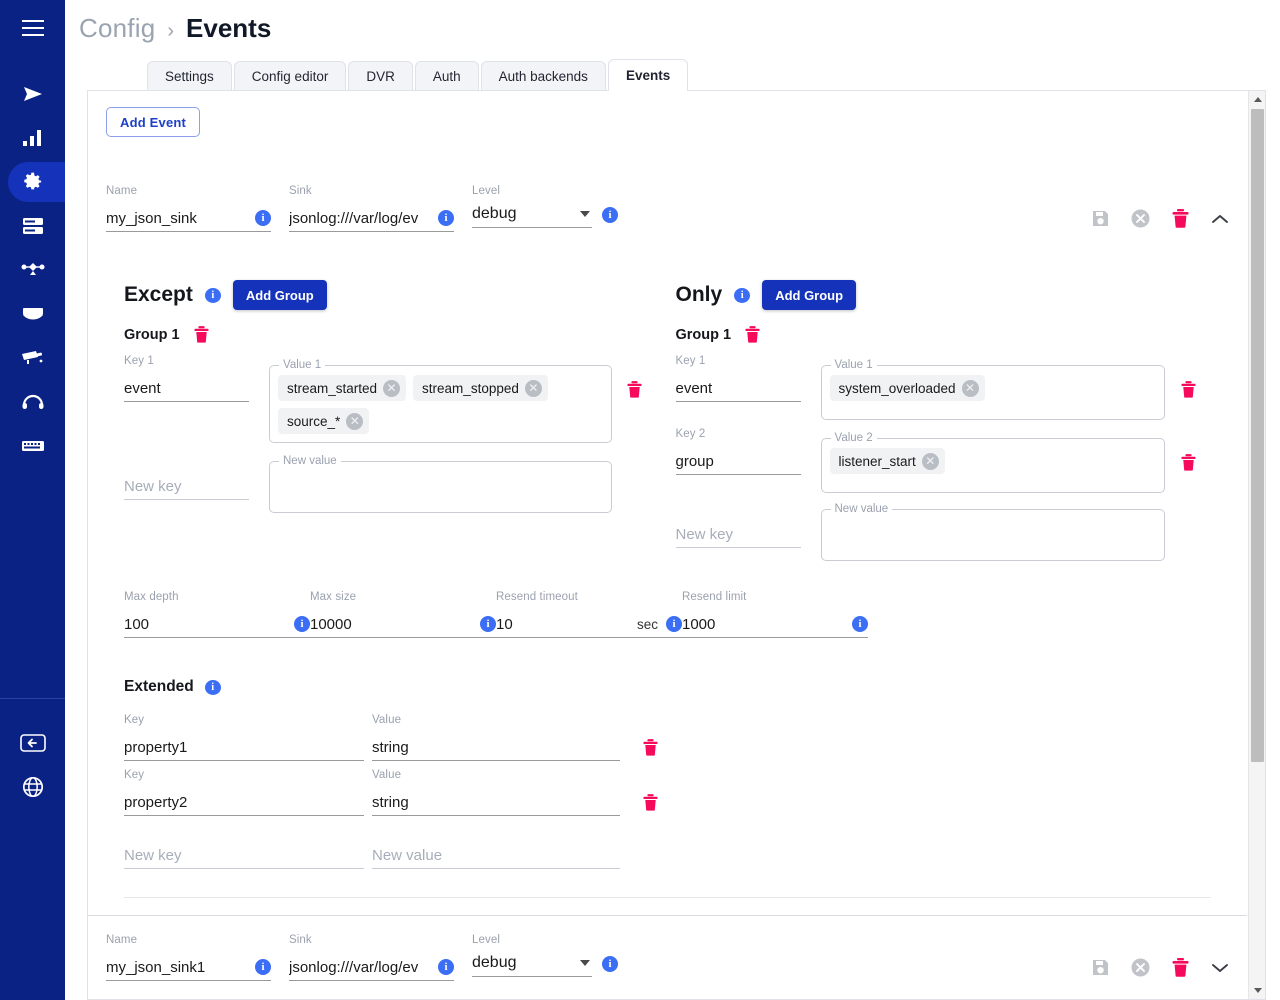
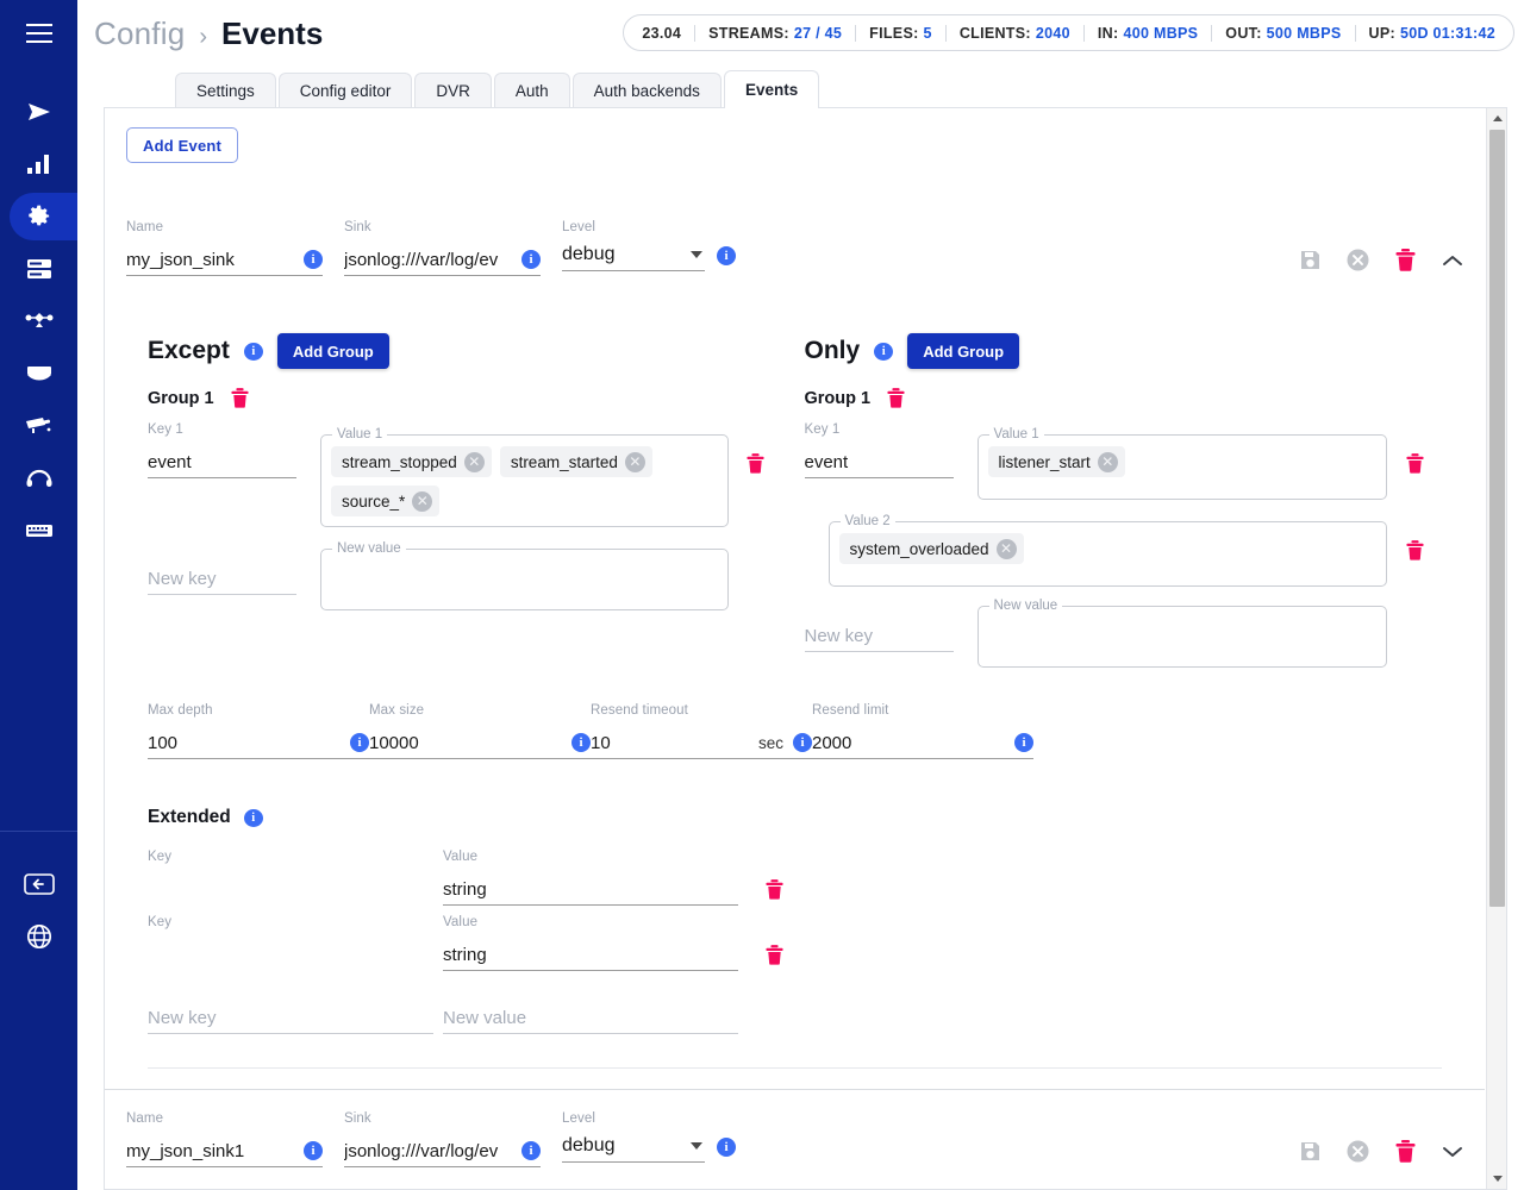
  Config
  ›
  Events
+ 23.04
+ STREAMS:
+ 27 / 45
+ FILES:
+ 5
+ CLIENTS:
+ 2040
+ IN:
+ 400 MBPS
+ OUT:
+ 500 MBPS
+ UP:
+ 50D 01:31:42
  Settings
  Config editor
  DVR
  Auth
  Auth backends
  Events
  Add Event
  Name
  my_json_sink
  i
  Sink
  jsonlog:///var/log/ev
  i
  Level
  debug
  i
  Except
  i
  Add Group
  Group 1
  Key 1
  event
  Value 1
- stream_started
+ stream_stopped
  ✕
- stream_stopped
+ stream_started
  ✕
  source_*
  ✕
  New key
  New value
  Only
  i
  Add Group
  Group 1
  Key 1
  event
  Value 1
- system_overloaded
+ listener_start
  ✕
- Key 2
- group
  Value 2
- listener_start
+ system_overloaded
  ✕
  New key
  New value
  Max depth
  100
  i
  Max size
  10000
  i
  Resend timeout
  10
  sec
  i
  Resend limit
- 1000
+ 2000
  i
  Extended
  i
  Key
- property1
  Value
  string
  Key
- property2
  Value
  string
  New key
  New value
  Name
  my_json_sink1
  i
  Sink
  jsonlog:///var/log/ev
  i
  Level
  debug
  i
